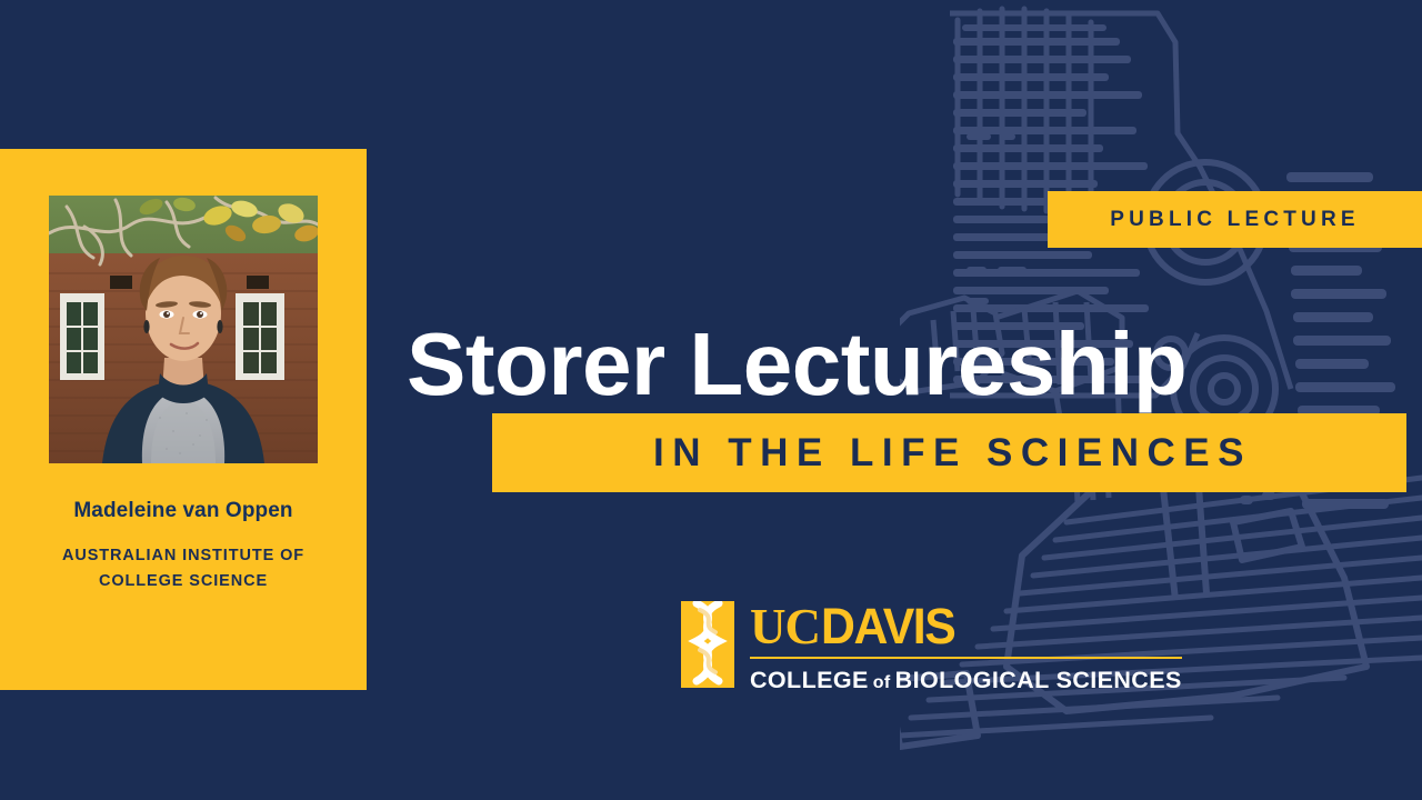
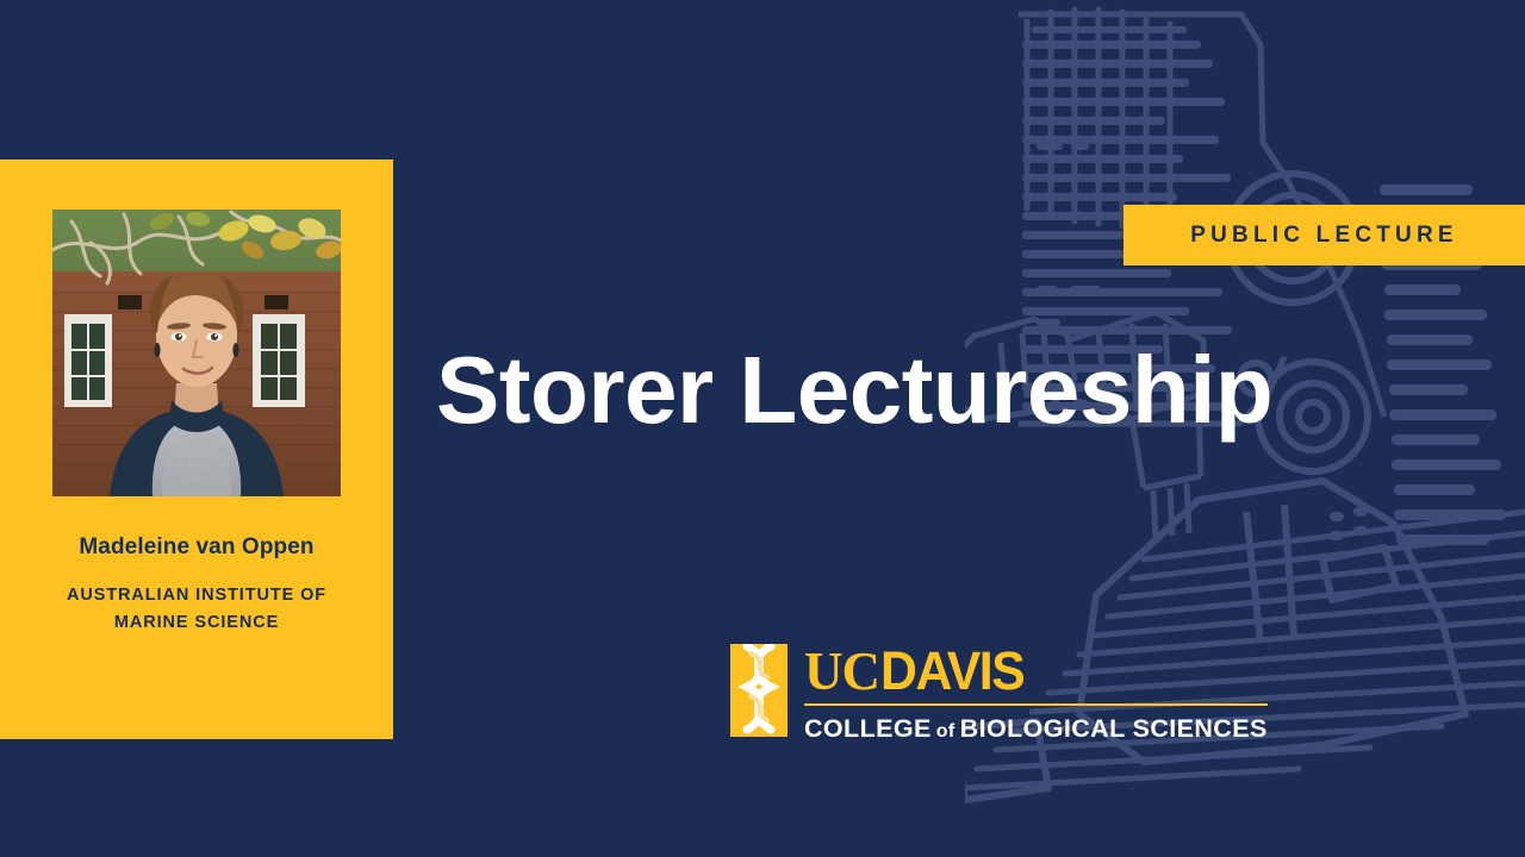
  Madeleine van Oppen
- AUSTRALIAN INSTITUTE OF COLLEGE SCIENCE
+ AUSTRALIAN INSTITUTE OF MARINE SCIENCE
  PUBLIC LECTURE
  Storer Lectureship
- IN THE LIFE SCIENCES
  UC
  DAVIS
  COLLEGE
  of
  BIOLOGICAL SCIENCES
